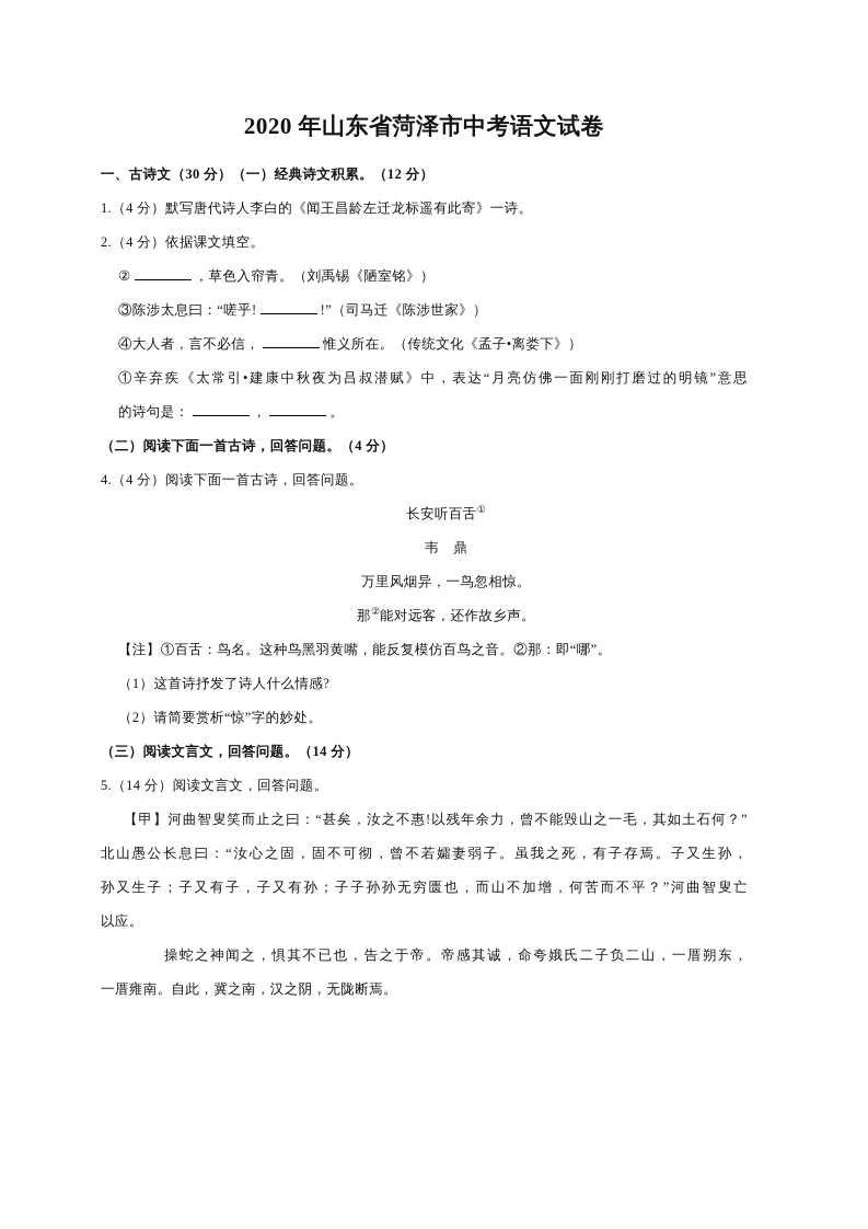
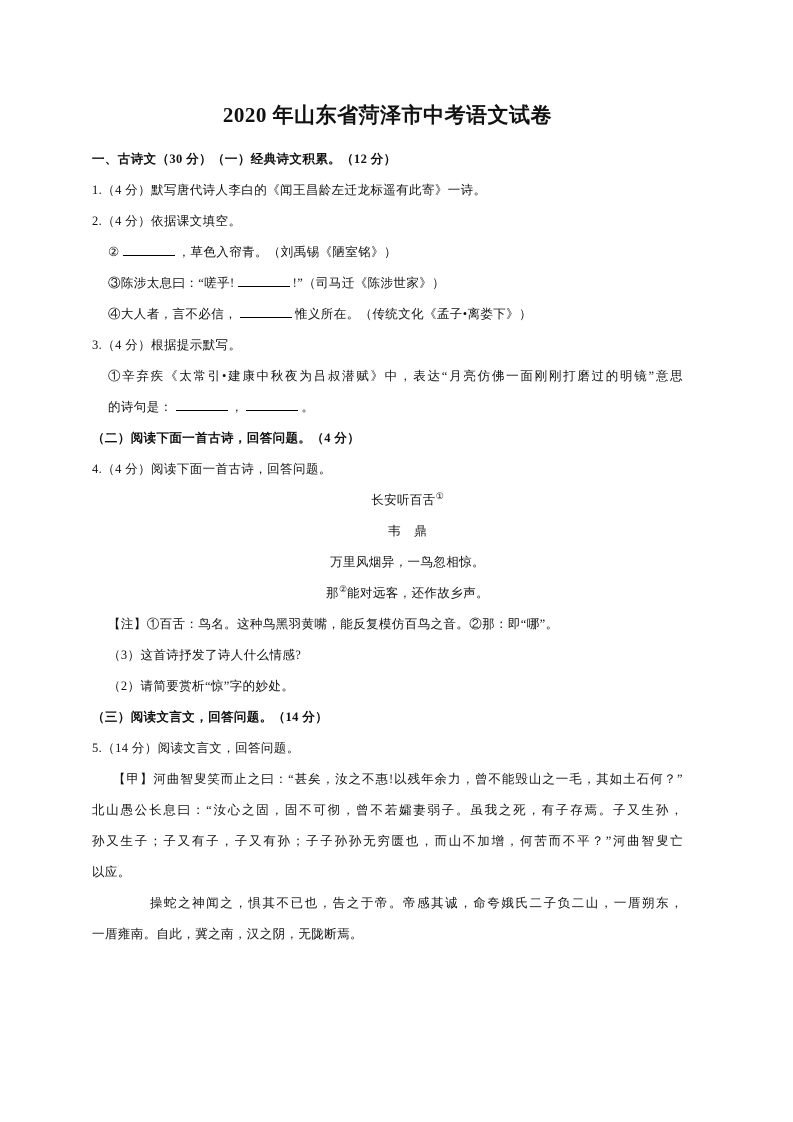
  2020 年山东省菏泽市中考语文试卷
  一、古诗文（30 分）（一）经典诗文积累。（12 分）
  1.（4 分）默写唐代诗人李白的《闻王昌龄左迁龙标遥有此寄》一诗。
  2.（4 分）依据课文填空。
  ② ，草色入帘青。（刘禹锡《陋室铭》）
  ③陈涉太息曰：“嗟乎! !”（司马迁《陈涉世家》）
  ④大人者，言不必信， 惟义所在。（传统文化《孟子•离娄下》）
+ 3.（4 分）根据提示默写。
  ①辛弃疾《太常引•建康中秋夜为吕叔潜赋》中，表达“月亮仿佛一面刚刚打磨过的明镜”意思
  的诗句是： ， 。
  （二）阅读下面一首古诗，回答问题。（4 分）
  4.（4 分）阅读下面一首古诗，回答问题。
  长安听百舌①
  韦 鼎
  万里风烟异，一鸟忽相惊。
  那②能对远客，还作故乡声。
  【注】①百舌：鸟名。这种鸟黑羽黄嘴，能反复模仿百鸟之音。②那：即“哪”。
- （1）这首诗抒发了诗人什么情感?
+ （3）这首诗抒发了诗人什么情感?
  （2）请简要赏析“惊”字的妙处。
  （三）阅读文言文，回答问题。（14 分）
  5.（14 分）阅读文言文，回答问题。
  【甲】河曲智叟笑而止之曰：“甚矣，汝之不惠!以残年余力，曾不能毁山之一毛，其如土石何？”
  北山愚公长息曰：“汝心之固，固不可彻，曾不若孀妻弱子。虽我之死，有子存焉。子又生孙，
  孙又生子；子又有子，子又有孙；子子孙孙无穷匮也，而山不加增，何苦而不平？”河曲智叟亡
  以应。
  操蛇之神闻之，惧其不已也，告之于帝。帝感其诚，命夸娥氏二子负二山，一厝朔东，
  一厝雍南。自此，冀之南，汉之阴，无陇断焉。
